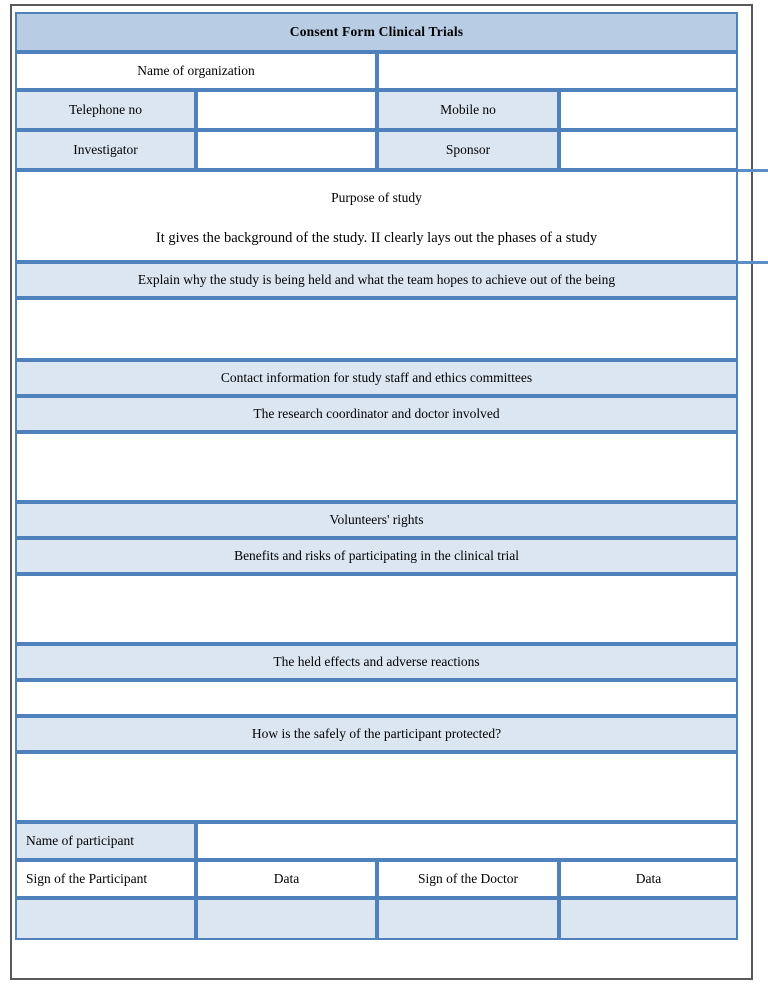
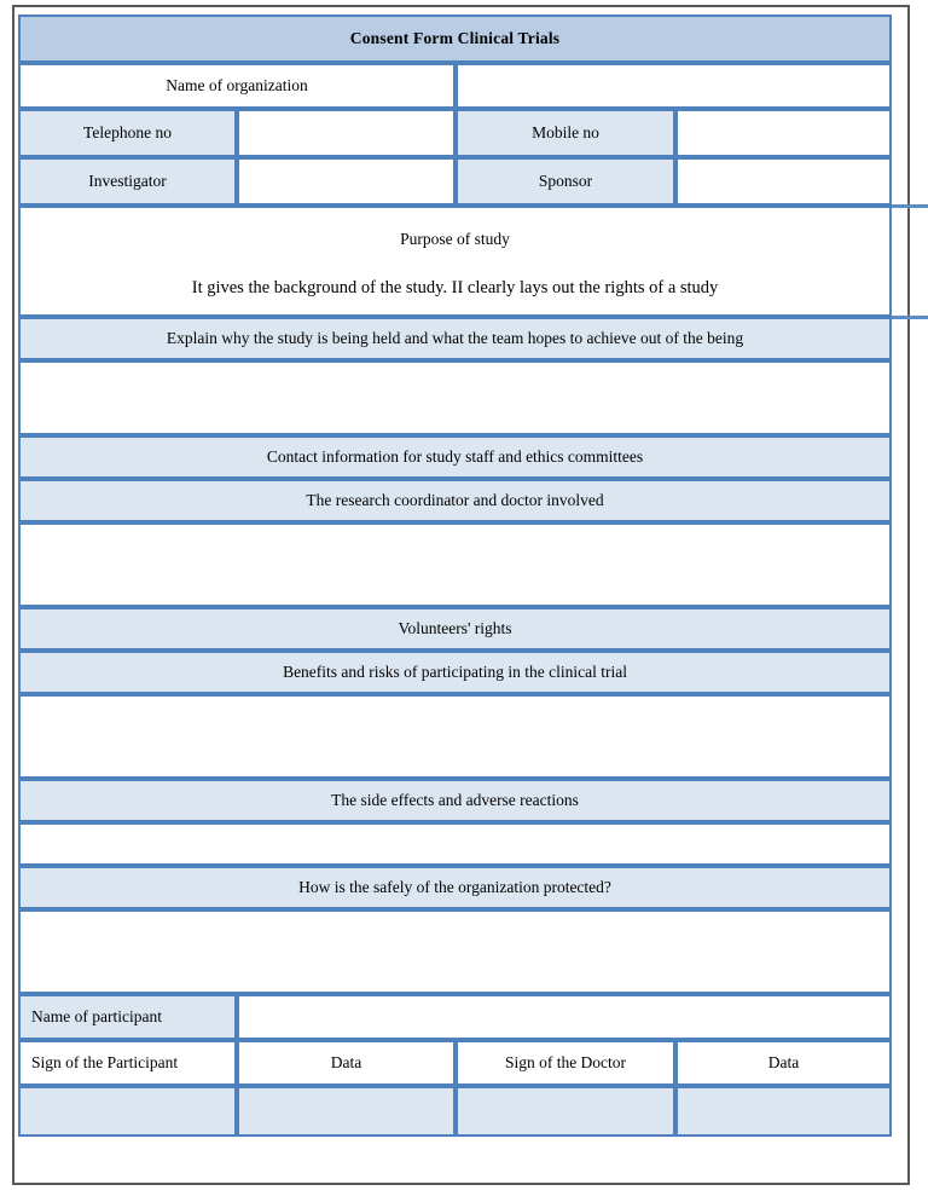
  Consent Form Clinical Trials
  Name of organization
  Telephone no		Mobile no
  Investigator		Sponsor
- Purpose of study It gives the background of the study. II clearly lays out the phases of a study
+ Purpose of study It gives the background of the study. II clearly lays out the rights of a study
  Explain why the study is being held and what the team hopes to achieve out of the being
  Contact information for study staff and ethics committees
  The research coordinator and doctor involved
  Volunteers' rights
  Benefits and risks of participating in the clinical trial
- The held effects and adverse reactions
+ The side effects and adverse reactions
- How is the safely of the participant protected?
+ How is the safely of the organization protected?
  Name of participant
  Sign of the Participant	Data	Sign of the Doctor	Data
